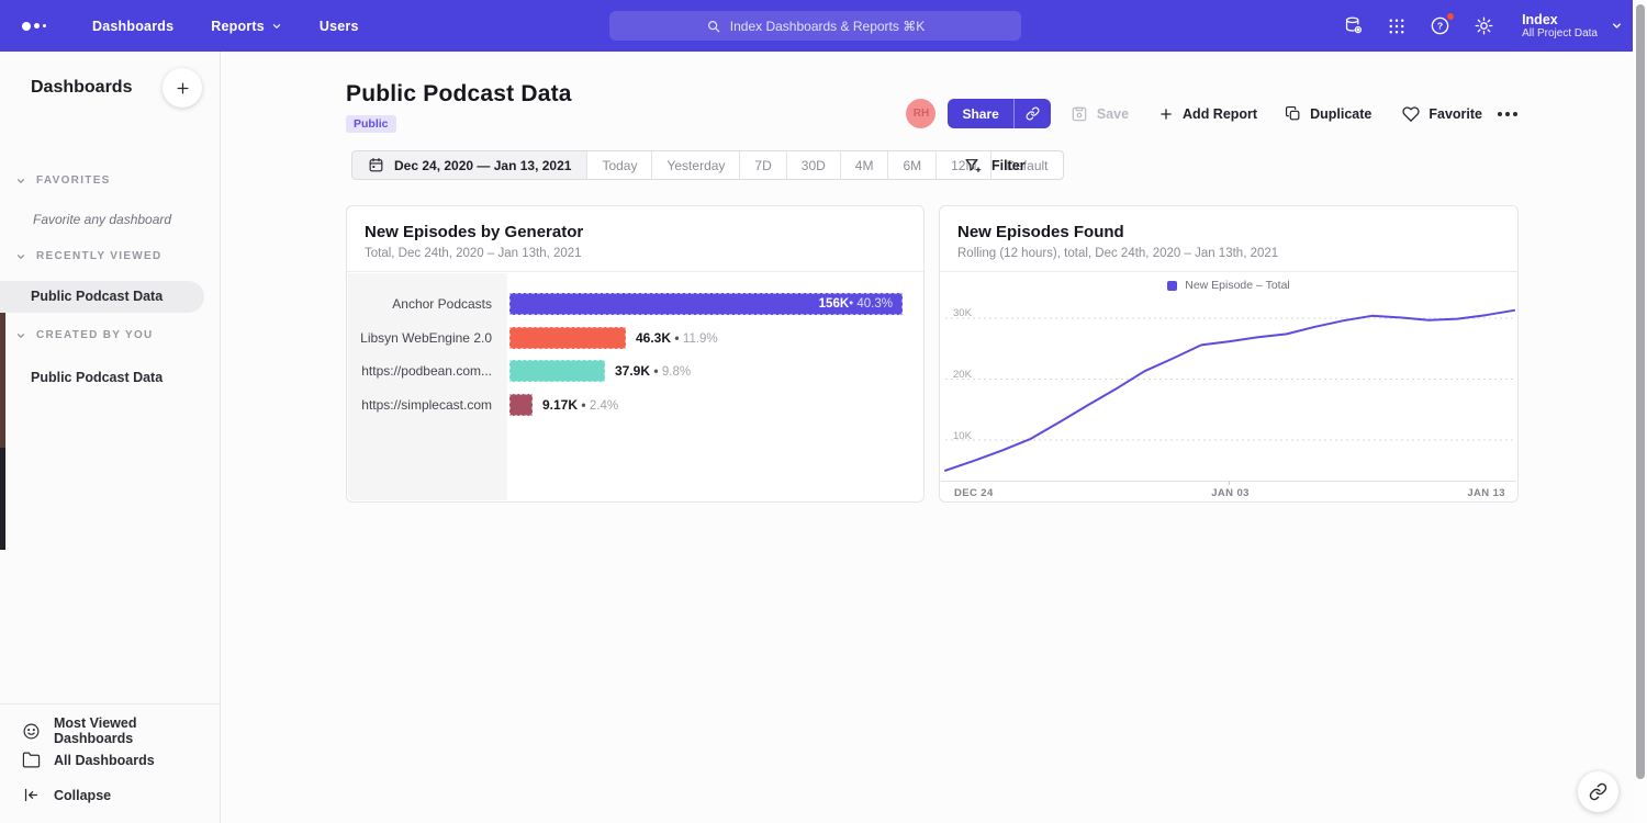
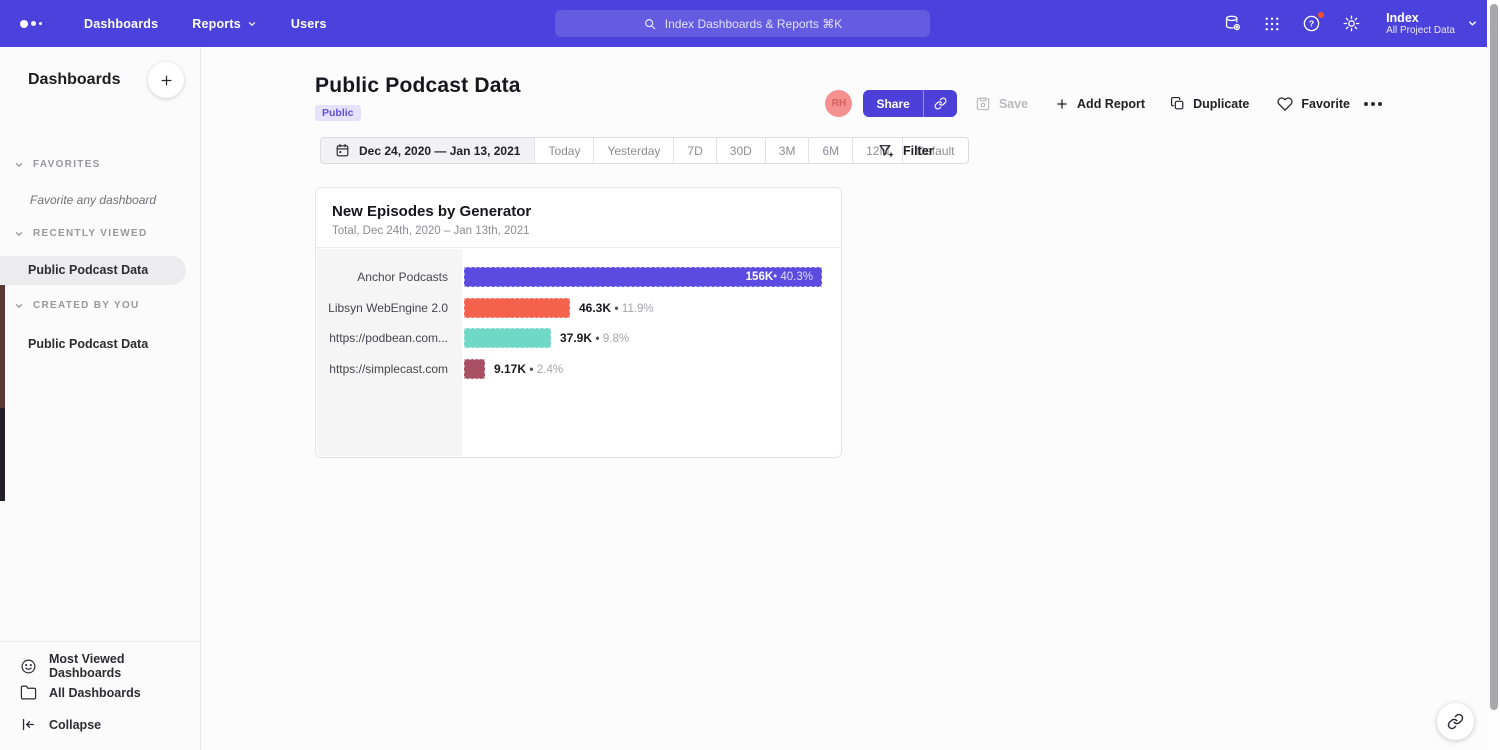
  Dashboards
  Reports
  Users
  Index Dashboards & Reports ⌘K
  ?
  Index
  All Project Data
  Dashboards
  FAVORITES
  Favorite any dashboard
  RECENTLY VIEWED
  Public Podcast Data
  CREATED BY YOU
  Public Podcast Data
  Most Viewed Dashboards
  All Dashboards
  Collapse
  Public Podcast Data
  Public
  Dec 24, 2020 — Jan 13, 2021
  Today
  Yesterday
  7D
  30D
- 4M
+ 3M
  6M
  12M
  Default
  Filter
  RH
  Share
  Save
  Add Report
  Duplicate
  Favorite
  New Episodes by Generator
  Total, Dec 24th, 2020 – Jan 13th, 2021
  Anchor Podcasts
  156K
  • 40.3%
  Libsyn WebEngine 2.0
  46.3K • 11.9%
  https://podbean.com...
  37.9K • 9.8%
  https://simplecast.com
  9.17K • 2.4%
- New Episodes Found
- Rolling (12 hours), total, Dec 24th, 2020 – Jan 13th, 2021
- New Episode – Total
- 30K
- 20K
- 10K
- DEC 24
- JAN 03
- JAN 13
